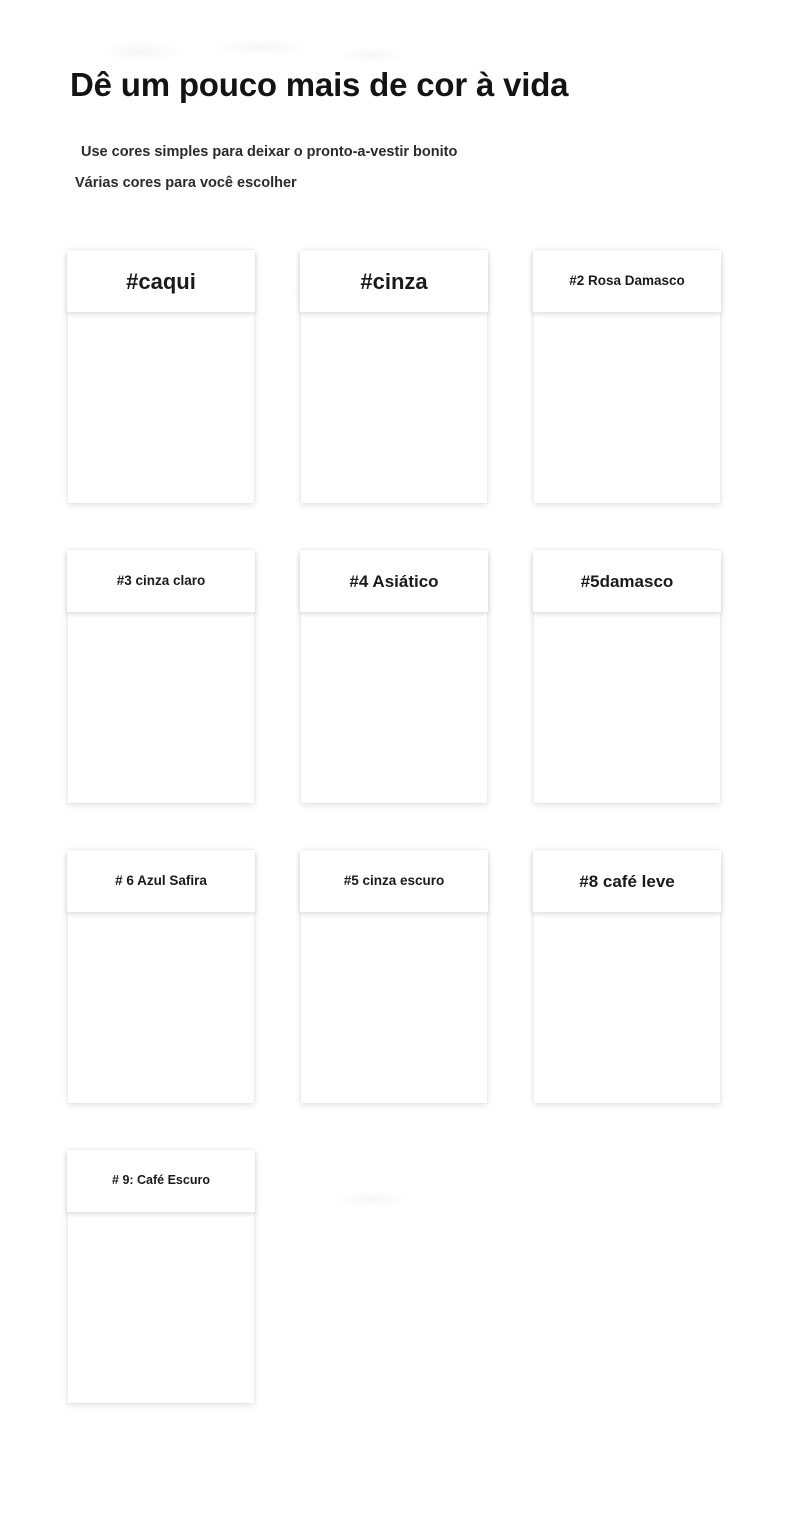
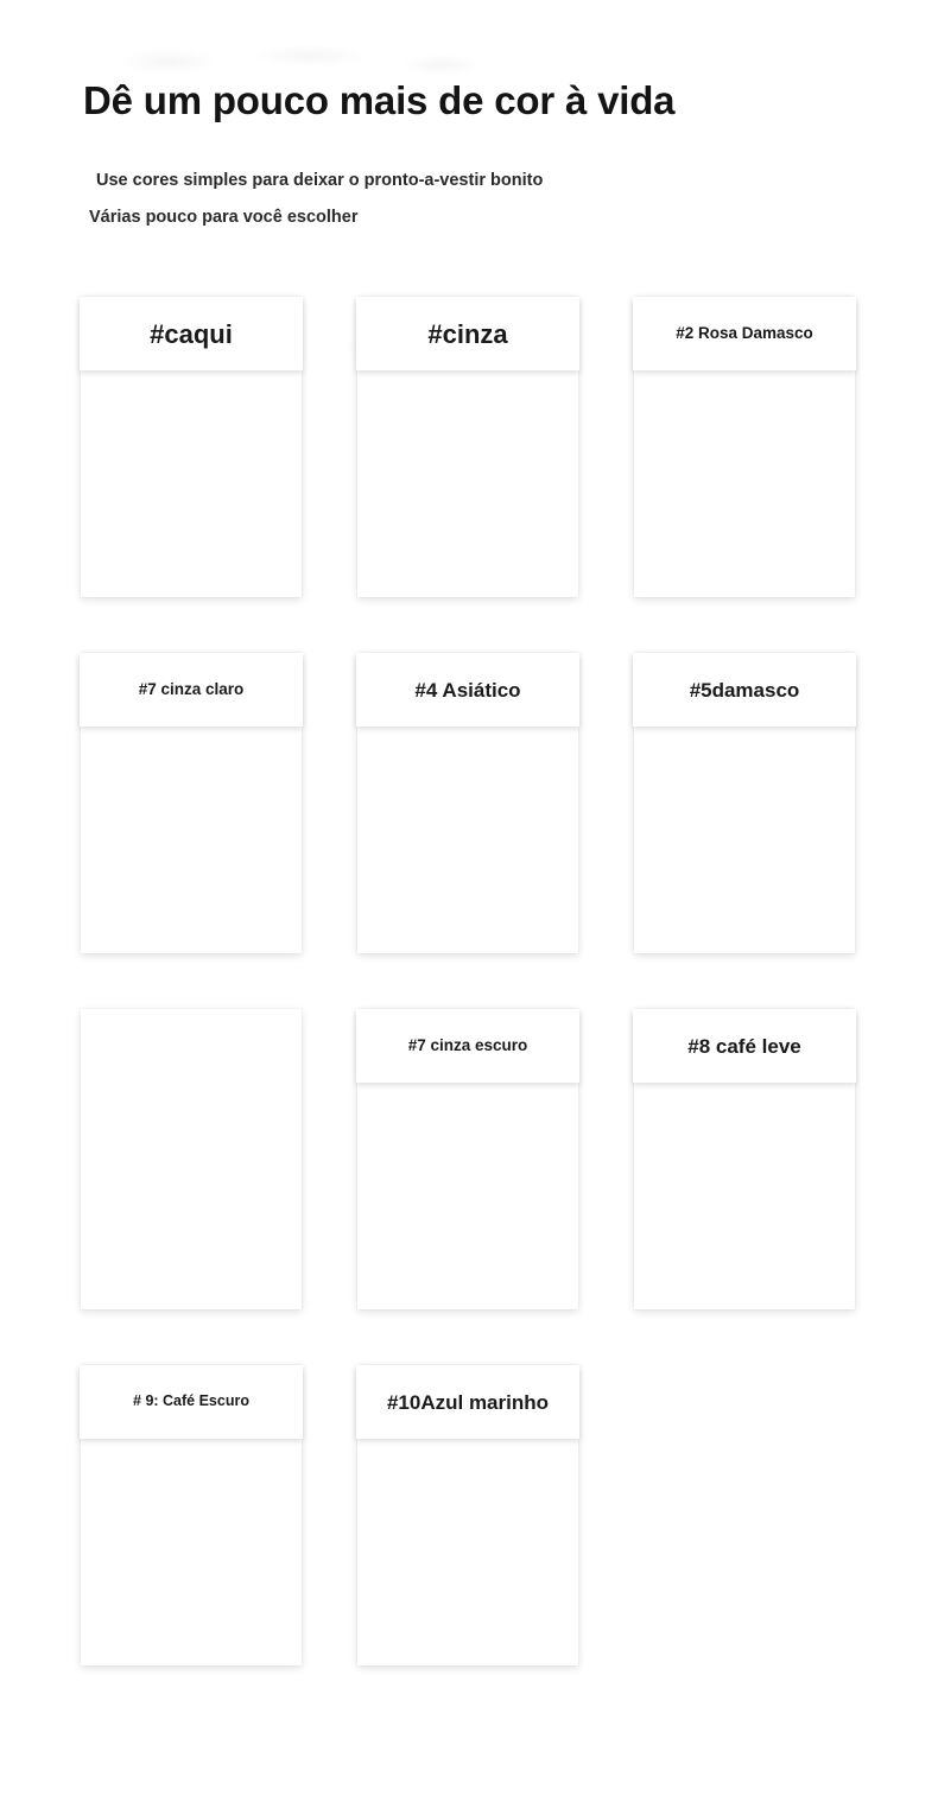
  Dê um pouco mais de cor à vida
  Use cores simples para deixar o pronto-a-vestir bonito
- Várias cores para você escolher
+ Várias pouco para você escolher
  #caqui
  #cinza
  #2 Rosa Damasco
- #3 cinza claro
+ #7 cinza claro
  #4 Asiático
  #5damasco
- # 6 Azul Safira
- #5 cinza escuro
+ #7 cinza escuro
  #8 café leve
  # 9: Café Escuro
+ #10Azul marinho
